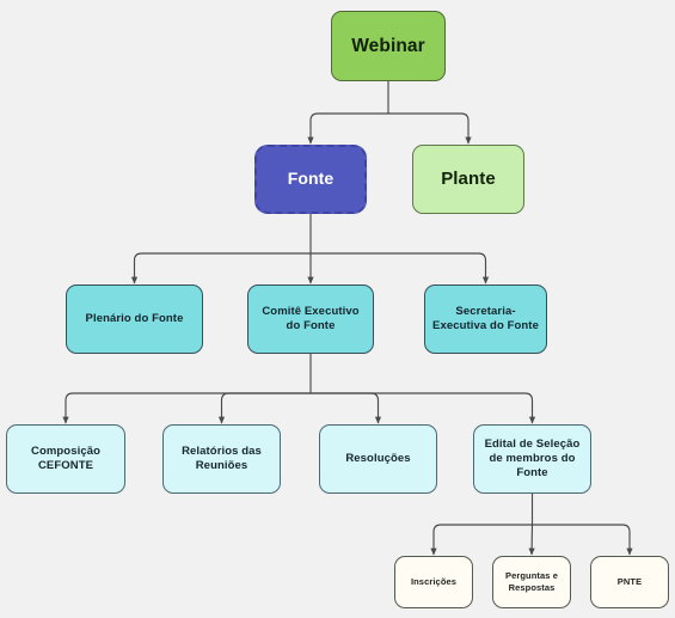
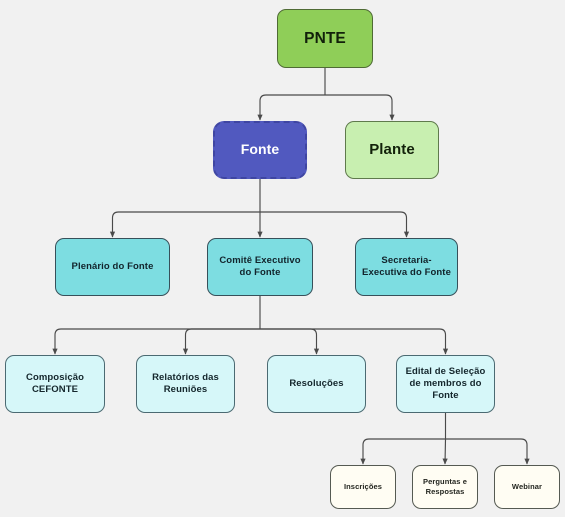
- Webinar
+ PNTE
  Fonte
  Plante
  Plenário do Fonte
  Comitê Executivo
  do Fonte
  Secretaria-
  Executiva do Fonte
  Composição
  CEFONTE
  Relatórios das
  Reuniões
  Resoluções
  Edital de Seleção
  de membros do
  Fonte
  Inscrições
  Perguntas e
  Respostas
- PNTE
+ Webinar
